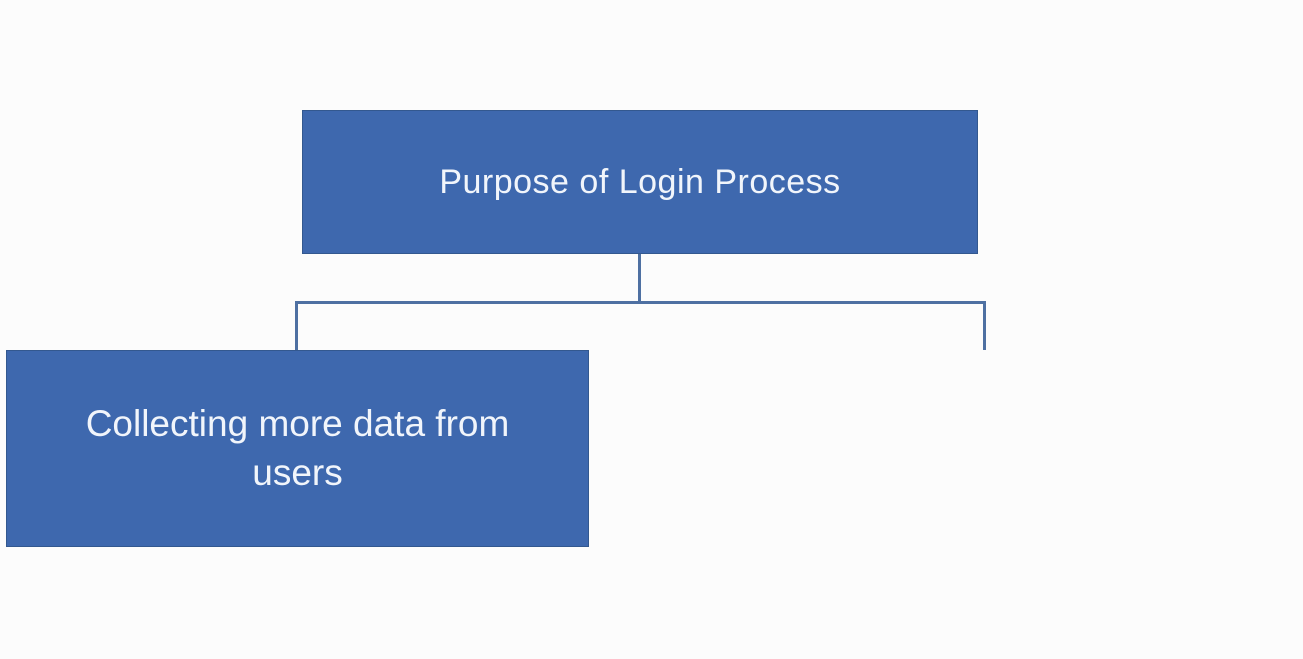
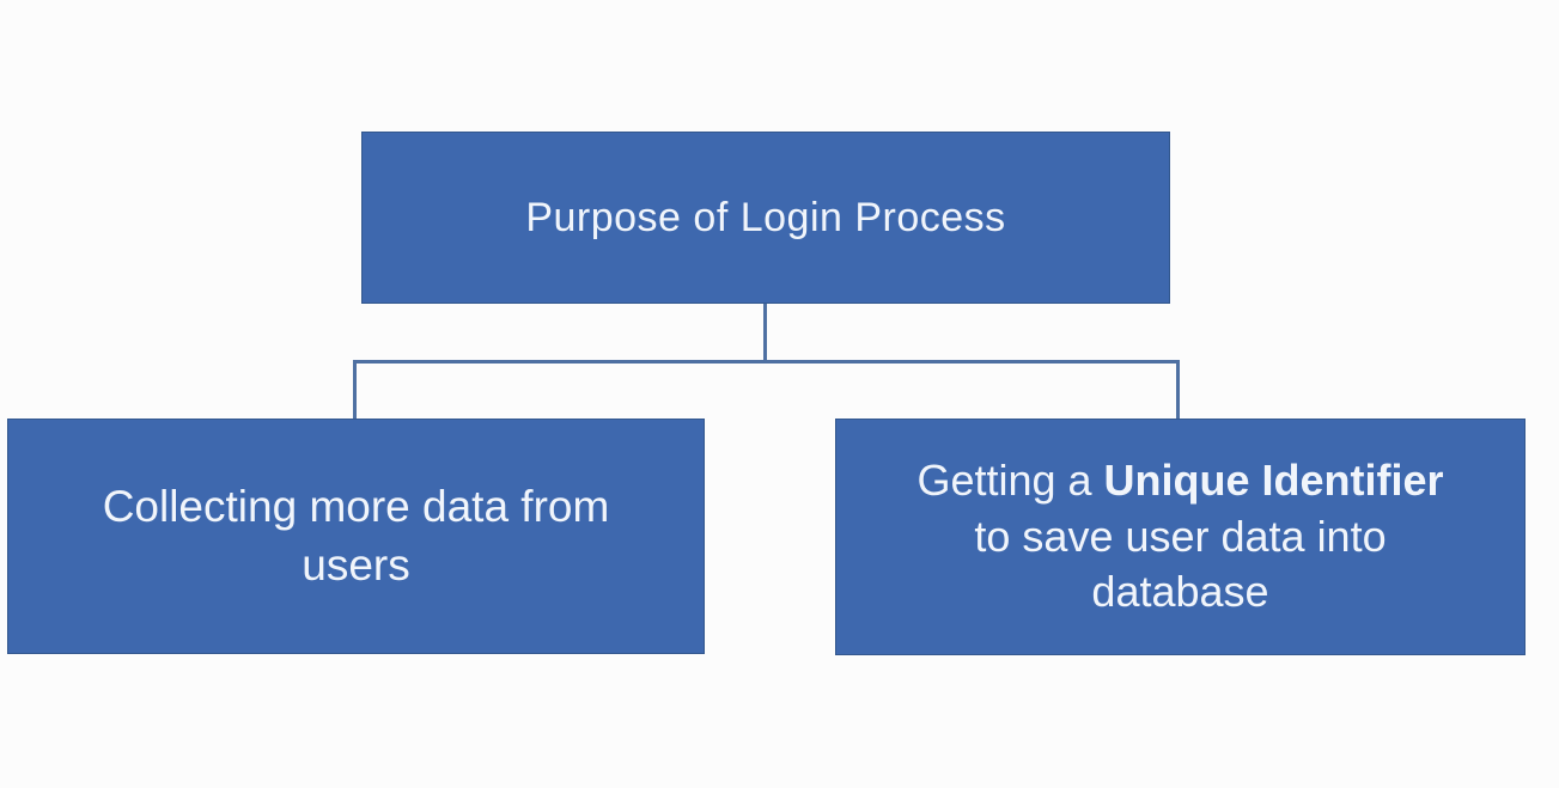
  Purpose of Login Process
  Collecting more data from
  users
+ Getting a Unique Identifier
+ to save user data into
+ database
